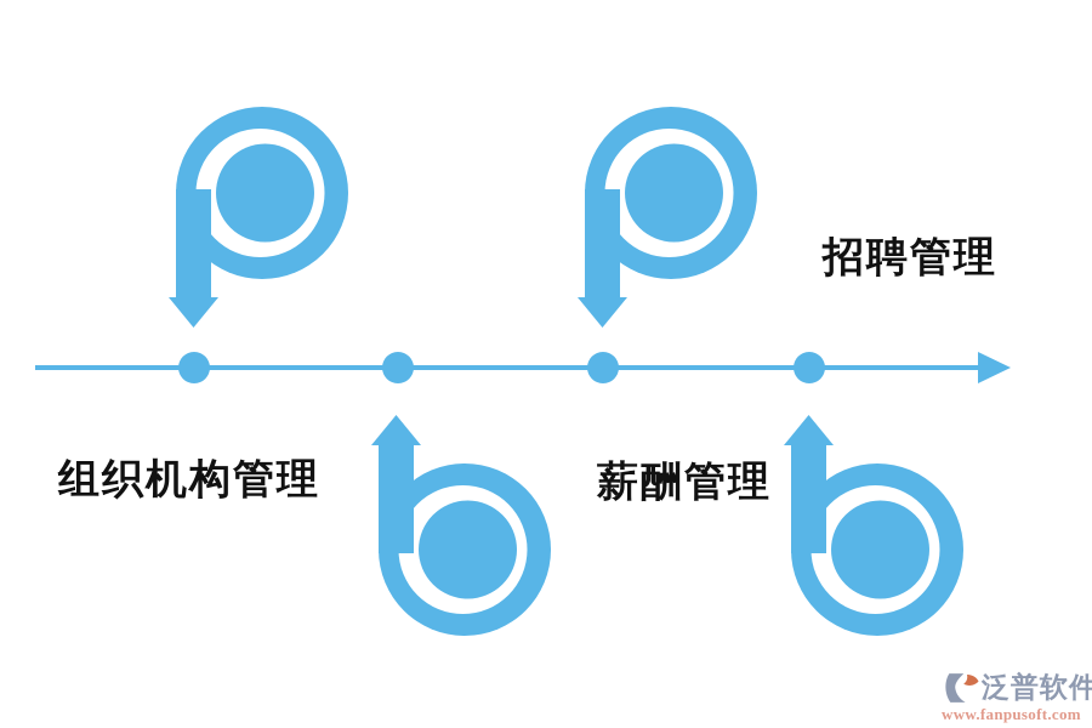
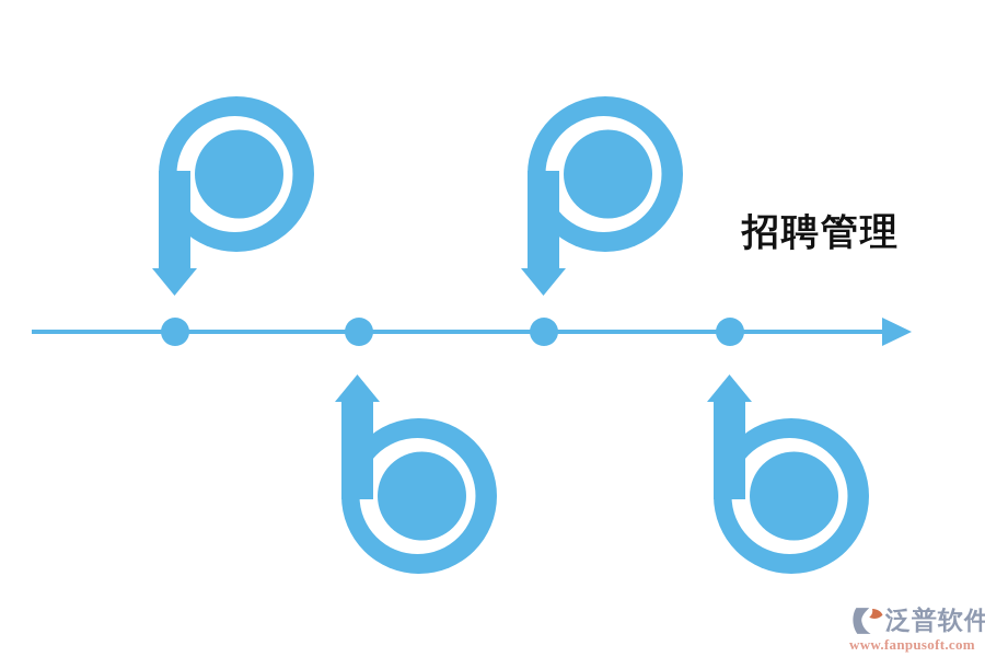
- 组织机构管理
- 薪酬管理
  招聘管理
  泛普软件
  www.fanpusoft.com
